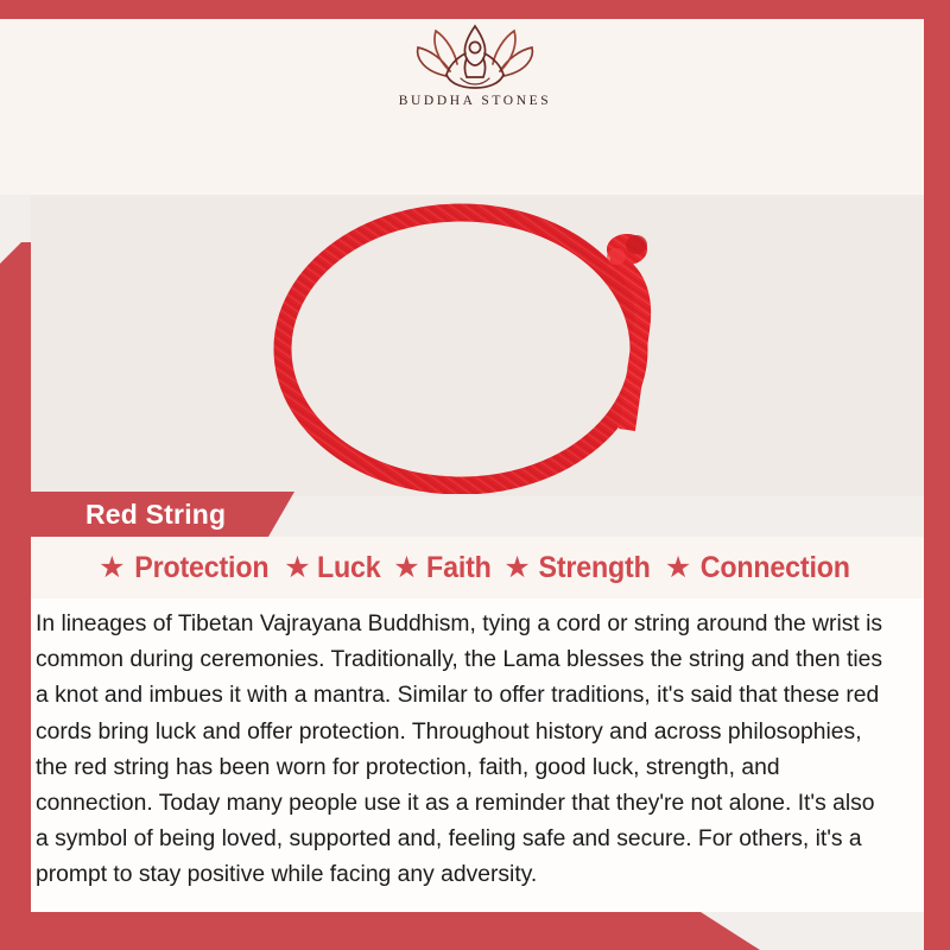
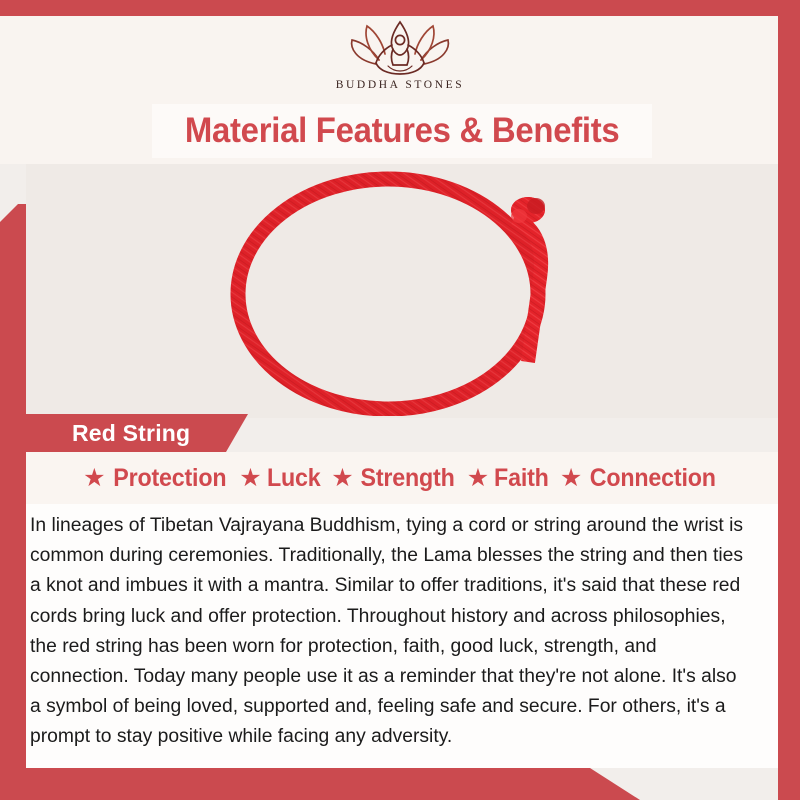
  BUDDHA STONES
+ Material Features & Benefits
  Red String
  ★
  Protection
  ★
  Luck
  ★
- Faith
+ Strength
  ★
- Strength
+ Faith
  ★
  Connection
  In lineages of Tibetan Vajrayana Buddhism, tying a cord or string around the wrist is common during ceremonies. Traditionally, the Lama blesses the string and then ties a knot and imbues it with a mantra. Similar to offer traditions, it's said that these red cords bring luck and offer protection. Throughout history and across philosophies, the red string has been worn for protection, faith, good luck, strength, and connection. Today many people use it as a reminder that they're not alone. It's also a symbol of being loved, supported and, feeling safe and secure. For others, it's a prompt to stay positive while facing any adversity.
